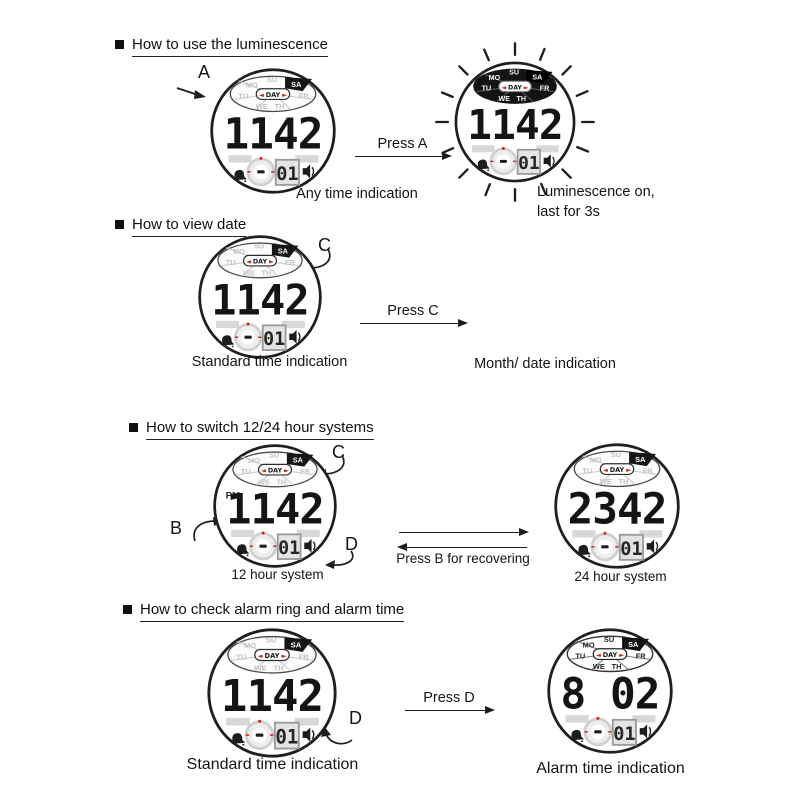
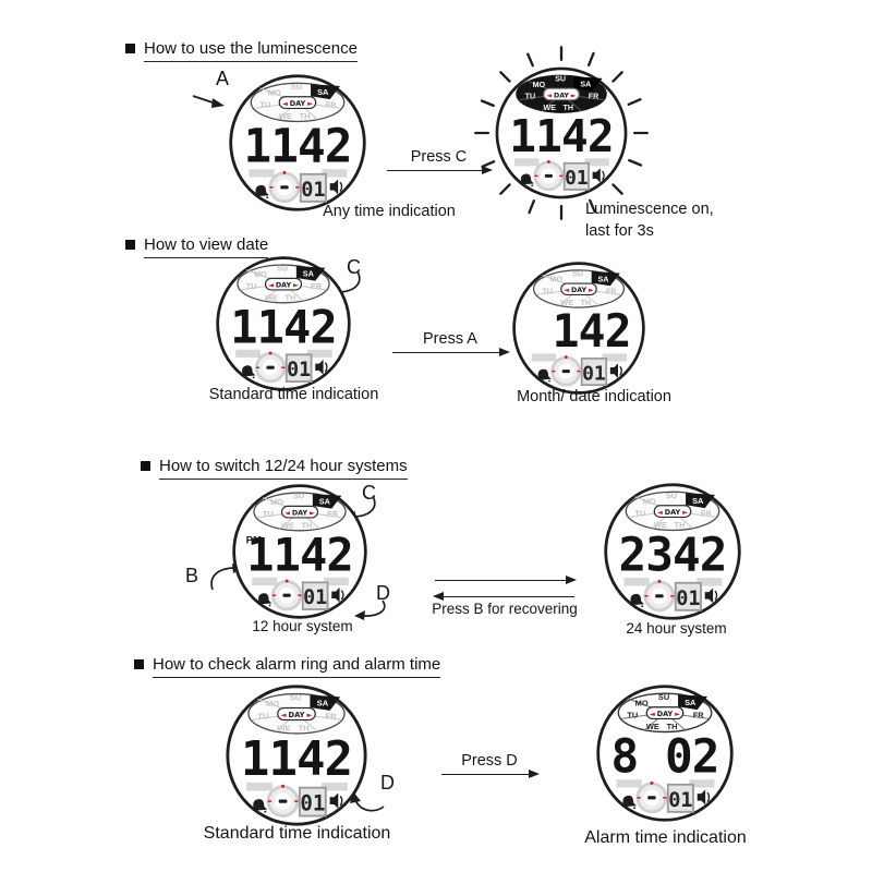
  How to use the luminescence
  A
  1142
- Press A
+ Press C
  1142
  Any time indication
  Luminescence on,
  last for 3s
  How to view date
  C
  1142
- Press C
+ Press A
+ 142
  Standard time indication
  Month/ date indication
  How to switch 12/24 hour systems
  C
  B
  D
  PM
  1142
  Press B for recovering
  2342
  12 hour system
  24 hour system
  How to check alarm ring and alarm time
  1142
  D
  Press D
  8 02
  Standard time indication
  Alarm time indication
